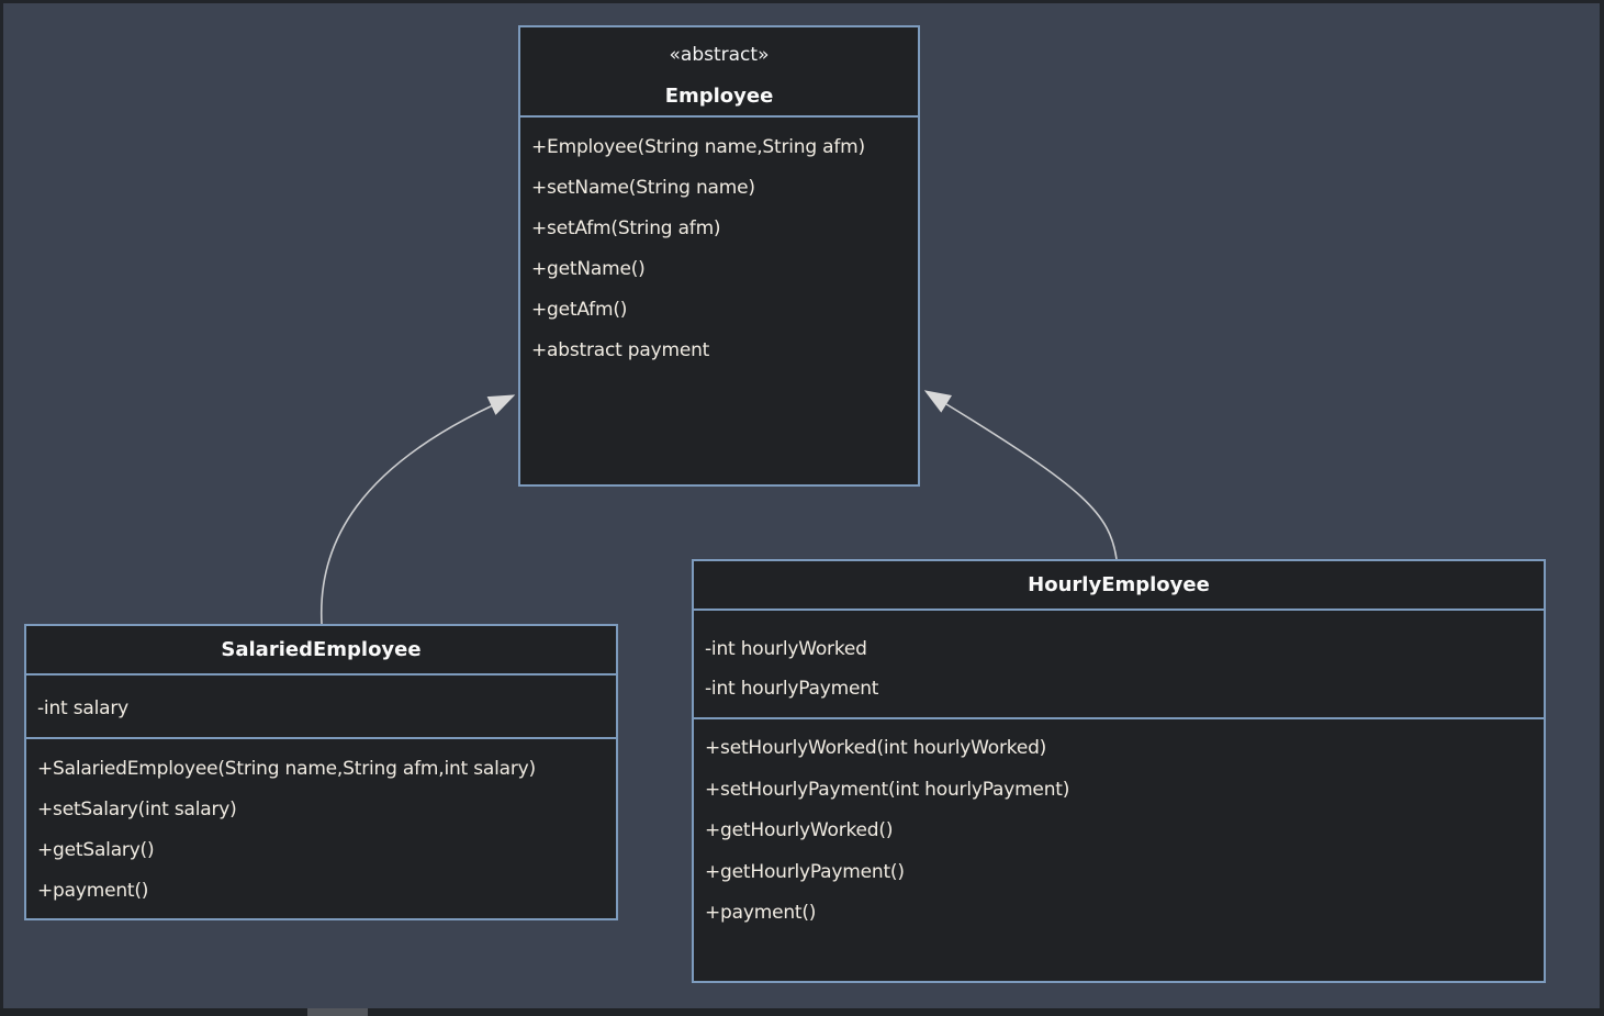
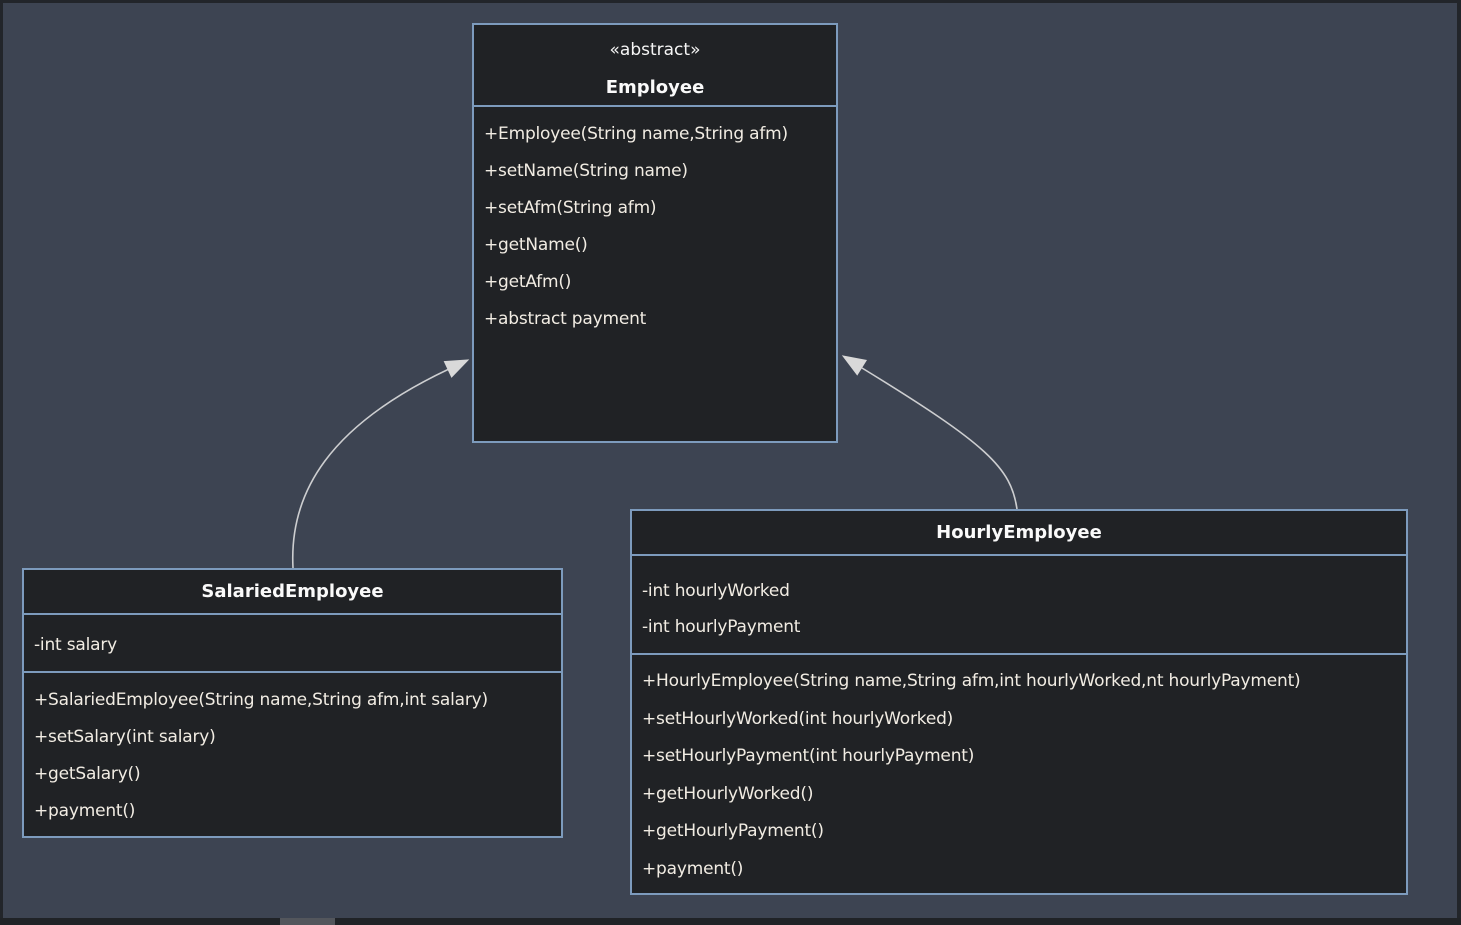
  «abstract»
  Employee
  +Employee(String name,String afm)
  +setName(String name)
  +setAfm(String afm)
  +getName()
  +getAfm()
  +abstract payment
  SalariedEmployee
  -int salary
  +SalariedEmployee(String name,String afm,int salary)
  +setSalary(int salary)
  +getSalary()
  +payment()
  HourlyEmployee
  -int hourlyWorked
  -int hourlyPayment
+ +HourlyEmployee(String name,String afm,int hourlyWorked,nt hourlyPayment)
  +setHourlyWorked(int hourlyWorked)
  +setHourlyPayment(int hourlyPayment)
  +getHourlyWorked()
  +getHourlyPayment()
  +payment()
